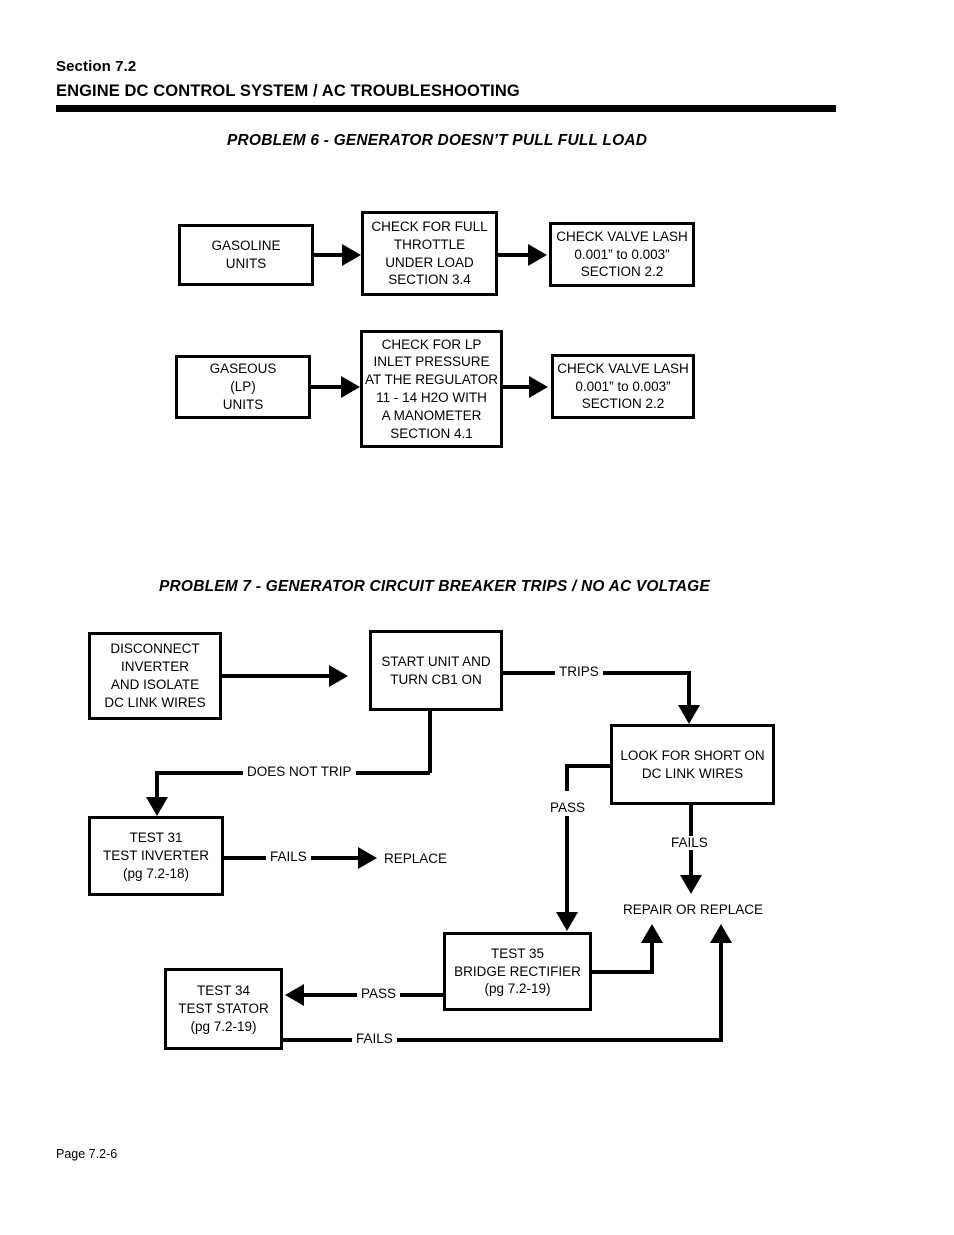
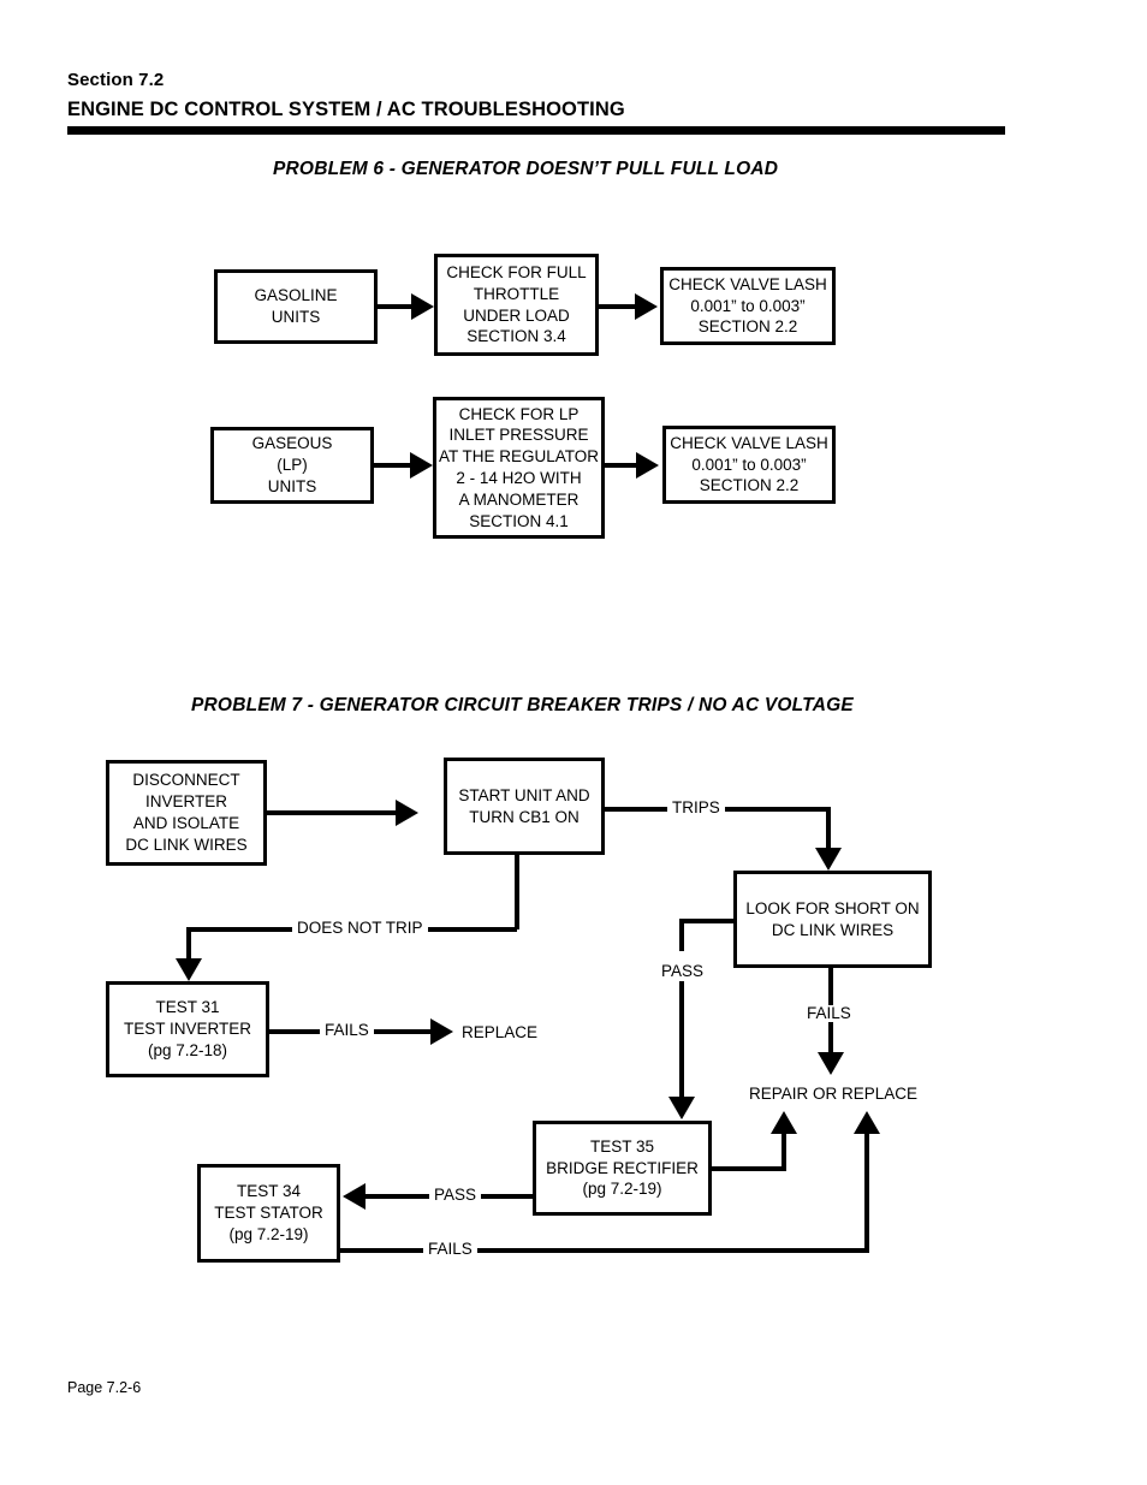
  Section 7.2
  ENGINE DC CONTROL SYSTEM / AC TROUBLESHOOTING
  PROBLEM 6 - GENERATOR DOESN’T PULL FULL LOAD
  GASOLINE
  UNITS
  CHECK FOR FULL
  THROTTLE
  UNDER LOAD
  SECTION 3.4
  CHECK VALVE LASH
  0.001” to 0.003”
  SECTION 2.2
  GASEOUS
  (LP)
  UNITS
  CHECK FOR LP
  INLET PRESSURE
  AT THE REGULATOR
- 11 - 14 H2O WITH
+ 2 - 14 H2O WITH
  A MANOMETER
  SECTION 4.1
  CHECK VALVE LASH
  0.001” to 0.003”
  SECTION 2.2
  PROBLEM 7 - GENERATOR CIRCUIT BREAKER TRIPS / NO AC VOLTAGE
  DISCONNECT
  INVERTER
  AND ISOLATE
  DC LINK WIRES
  START UNIT AND
  TURN CB1 ON
  TRIPS
  LOOK FOR SHORT ON
  DC LINK WIRES
  DOES NOT TRIP
  TEST 31
  TEST INVERTER
  (pg 7.2-18)
  FAILS
  REPLACE
  PASS
  FAILS
  REPAIR OR REPLACE
  TEST 35
  BRIDGE RECTIFIER
  (pg 7.2-19)
  PASS
  TEST 34
  TEST STATOR
  (pg 7.2-19)
  FAILS
  Page 7.2-6
